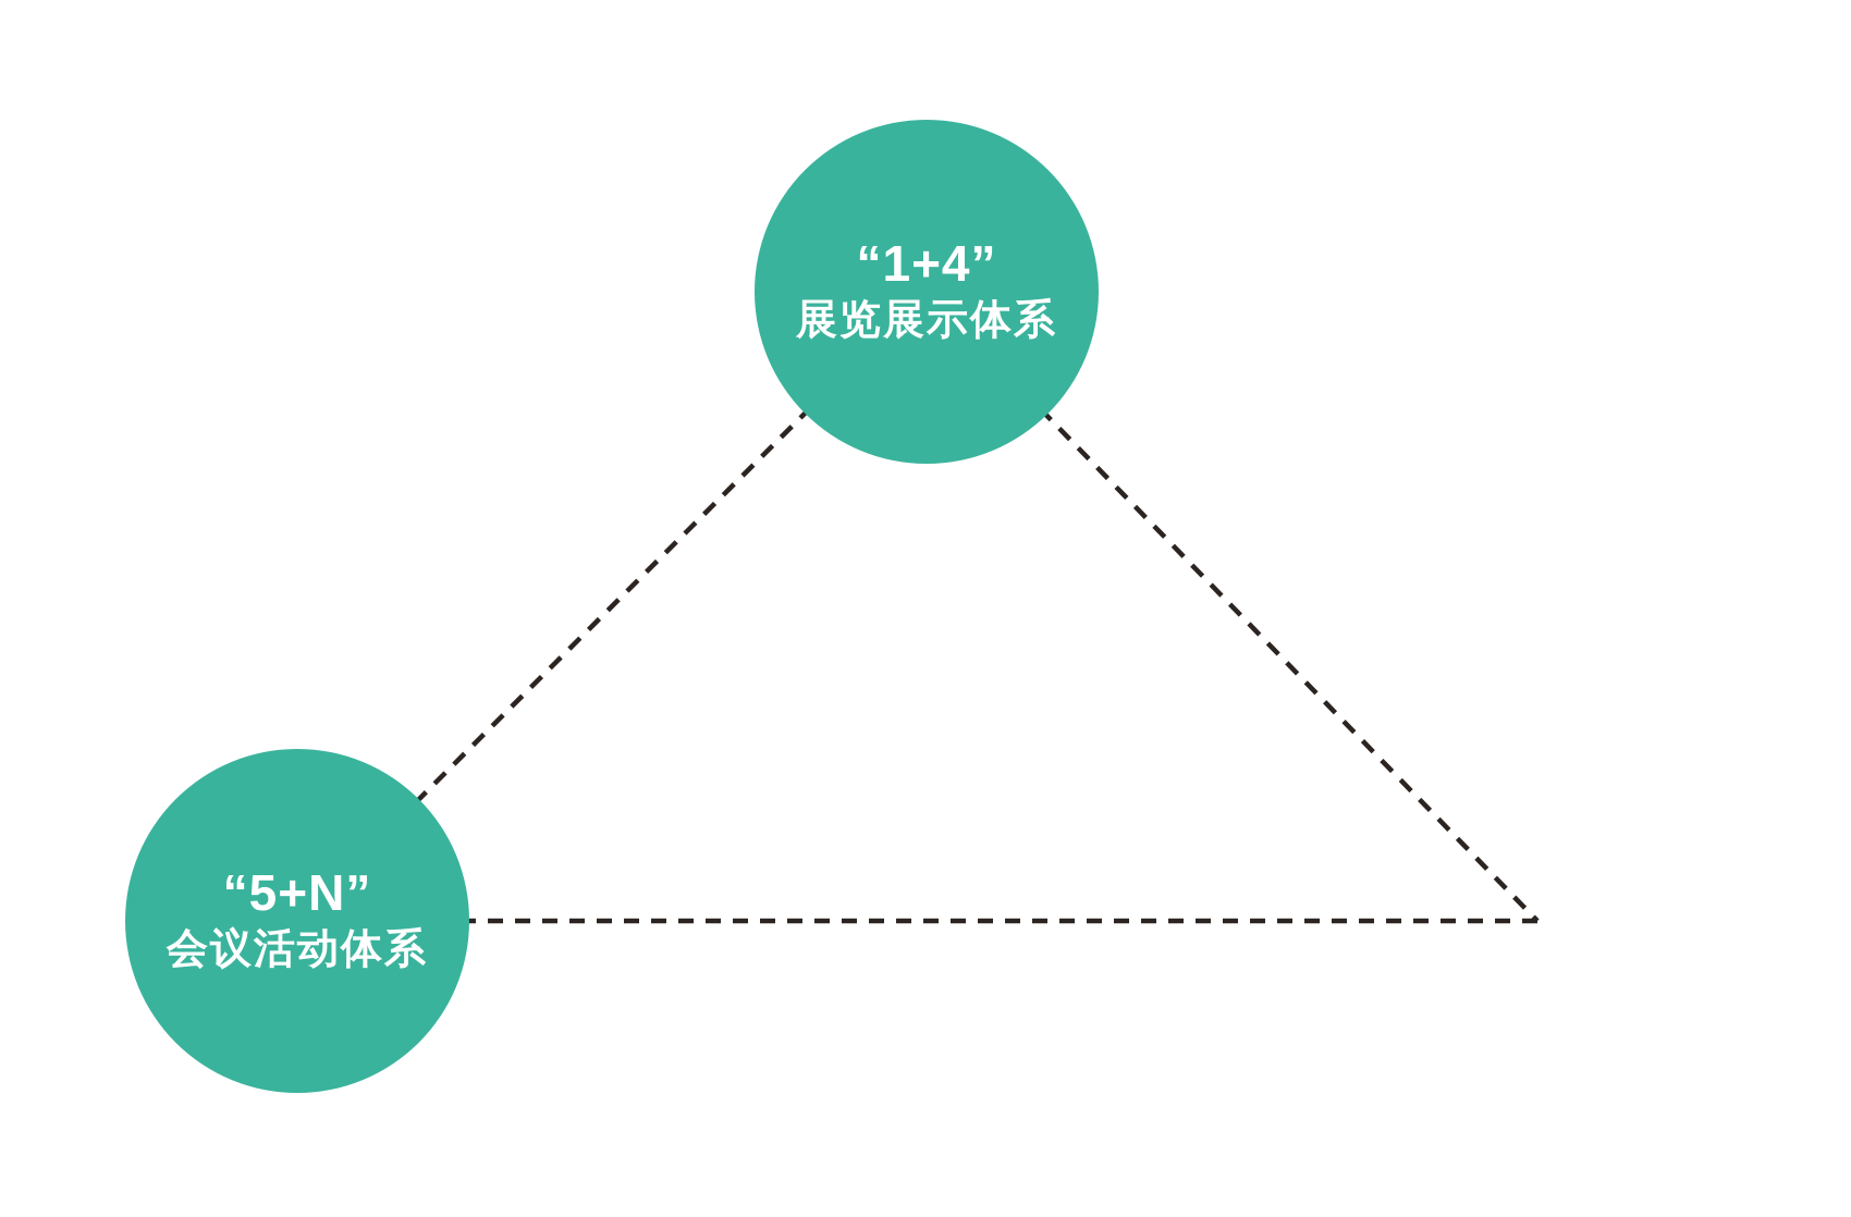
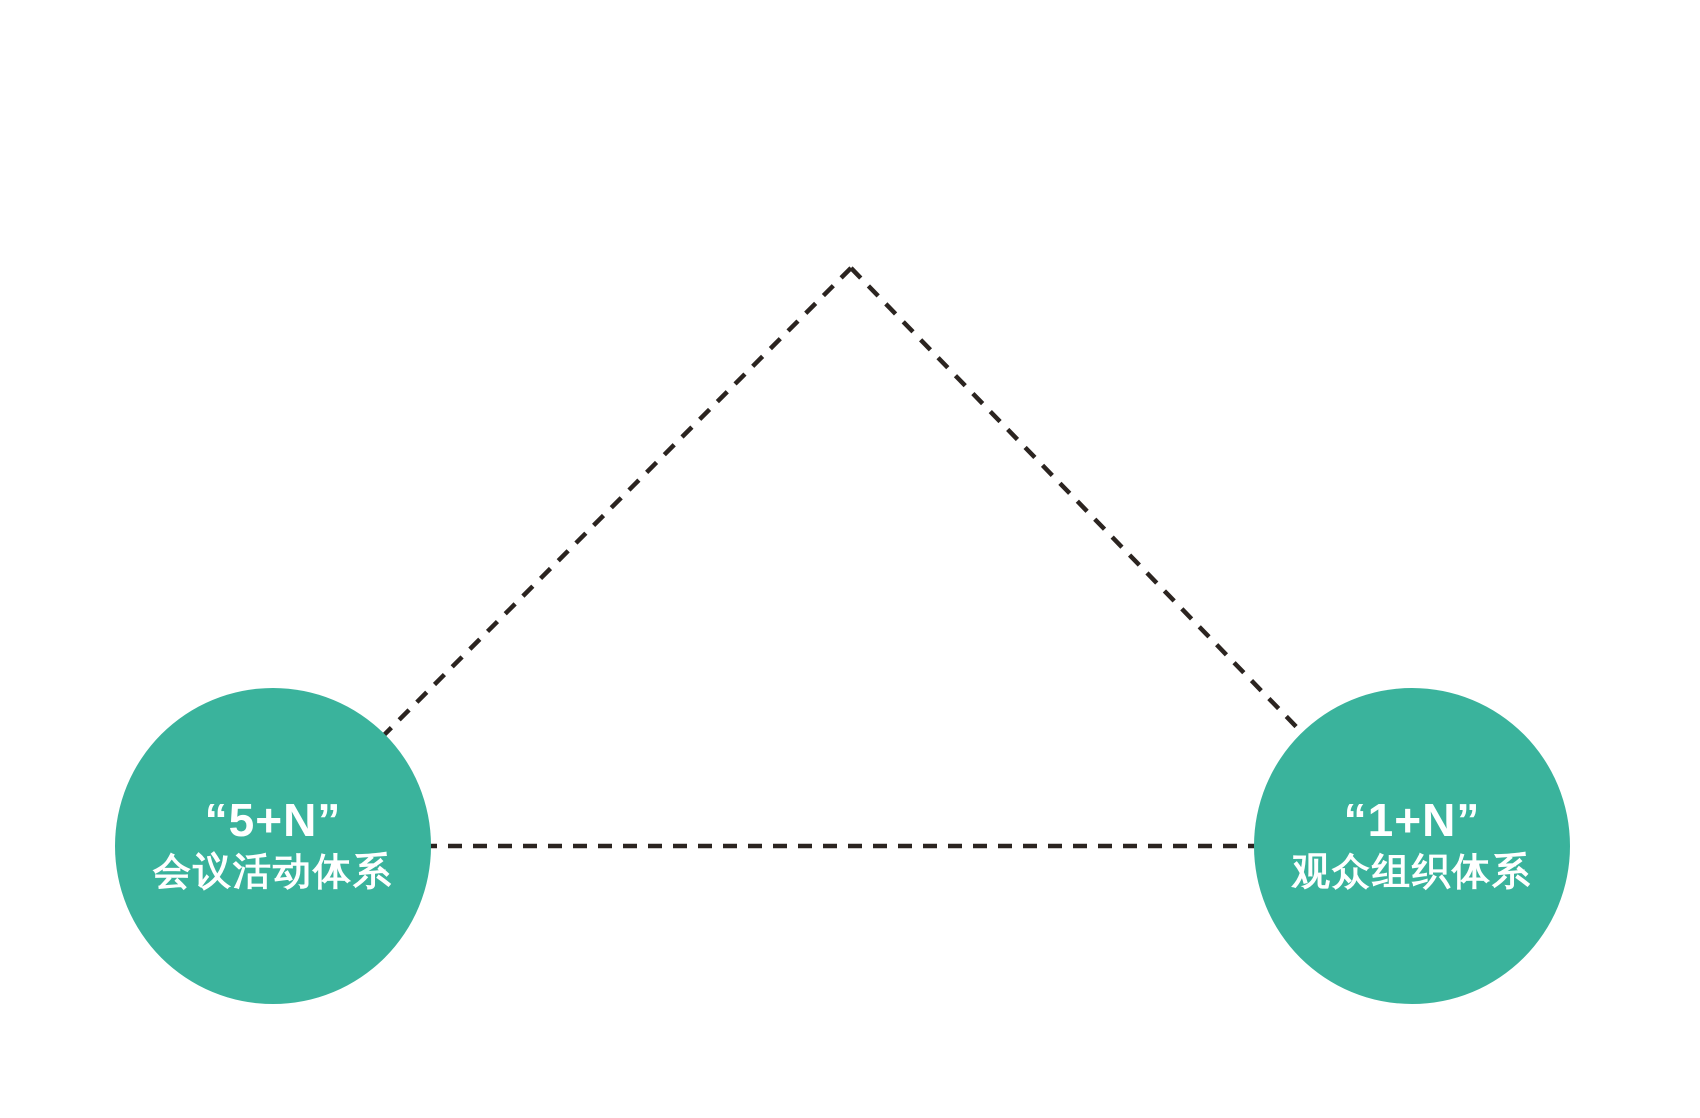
- “1+4”
- 展览展示体系
  “5+N”
  会议活动体系
+ “1+N”
+ 观众组织体系
